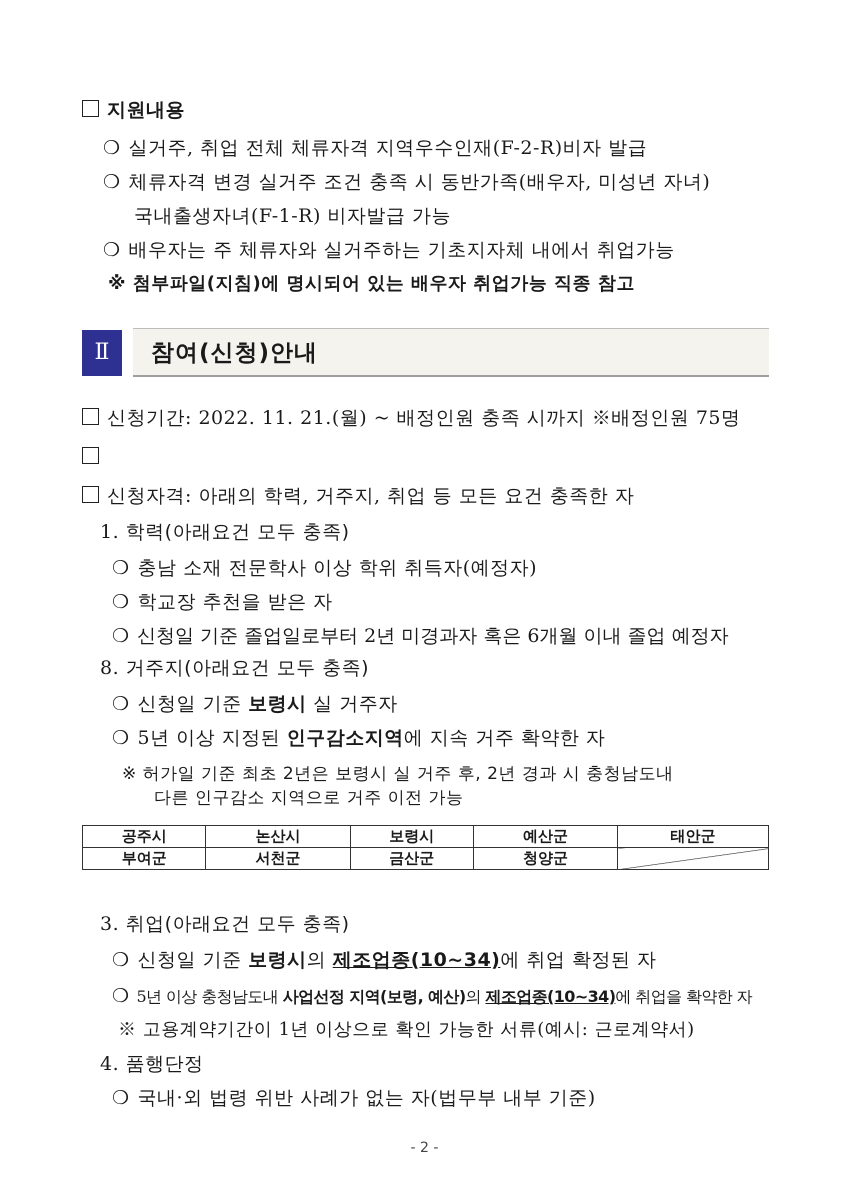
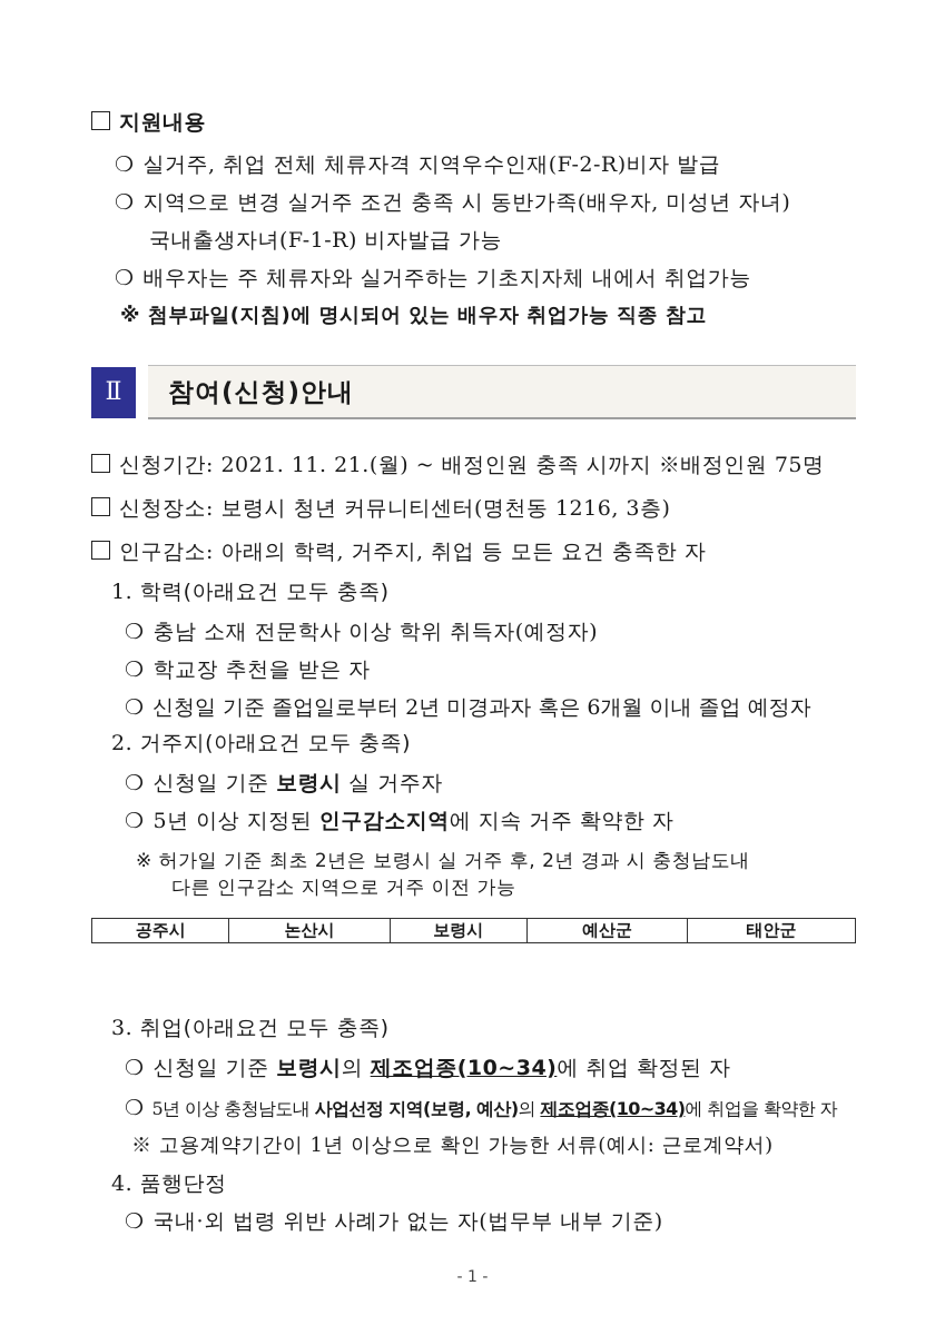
  지원내용
  ❍ 실거주, 취업 전체 체류자격 지역우수인재(F-2-R)비자 발급
- ❍ 체류자격 변경 실거주 조건 충족 시 동반가족(배우자, 미성년 자녀)
+ ❍ 지역으로 변경 실거주 조건 충족 시 동반가족(배우자, 미성년 자녀)
  국내출생자녀(F-1-R) 비자발급 가능
  ❍ 배우자는 주 체류자와 실거주하는 기초지자체 내에서 취업가능
  ※ 첨부파일(지침)에 명시되어 있는 배우자 취업가능 직종 참고
  Ⅱ
  참여(신청)안내
- 신청기간: 2022. 11. 21.(월) ~ 배정인원 충족 시까지 ※배정인원 75명
+ 신청기간: 2021. 11. 21.(월) ~ 배정인원 충족 시까지 ※배정인원 75명
+ 신청장소: 보령시 청년 커뮤니티센터(명천동 1216, 3층)
- 신청자격: 아래의 학력, 거주지, 취업 등 모든 요건 충족한 자
+ 인구감소: 아래의 학력, 거주지, 취업 등 모든 요건 충족한 자
  1. 학력(아래요건 모두 충족)
  ❍ 충남 소재 전문학사 이상 학위 취득자(예정자)
  ❍ 학교장 추천을 받은 자
  ❍ 신청일 기준 졸업일로부터 2년 미경과자 혹은 6개월 이내 졸업 예정자
- 8. 거주지(아래요건 모두 충족)
+ 2. 거주지(아래요건 모두 충족)
  ❍ 신청일 기준 보령시 실 거주자
  ❍ 5년 이상 지정된 인구감소지역에 지속 거주 확약한 자
  ※ 허가일 기준 최초 2년은 보령시 실 거주 후, 2년 경과 시 충청남도내
  다른 인구감소 지역으로 거주 이전 가능
  공주시	논산시	보령시	예산군	태안군
- 부여군	서천군	금산군	청양군
  3. 취업(아래요건 모두 충족)
  ❍ 신청일 기준 보령시의 제조업종(10~34)에 취업 확정된 자
  ❍ 5년 이상 충청남도내 사업선정 지역(보령, 예산)의 제조업종(10~34)에 취업을 확약한 자
  ※ 고용계약기간이 1년 이상으로 확인 가능한 서류(예시: 근로계약서)
  4. 품행단정
  ❍ 국내·외 법령 위반 사례가 없는 자(법무부 내부 기준)
- - 2 -
+ - 1 -
